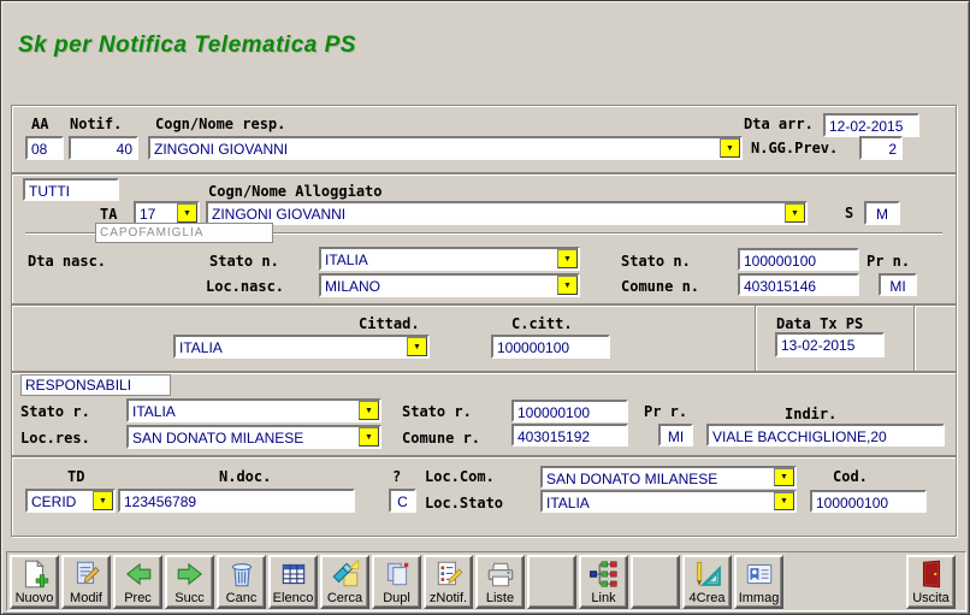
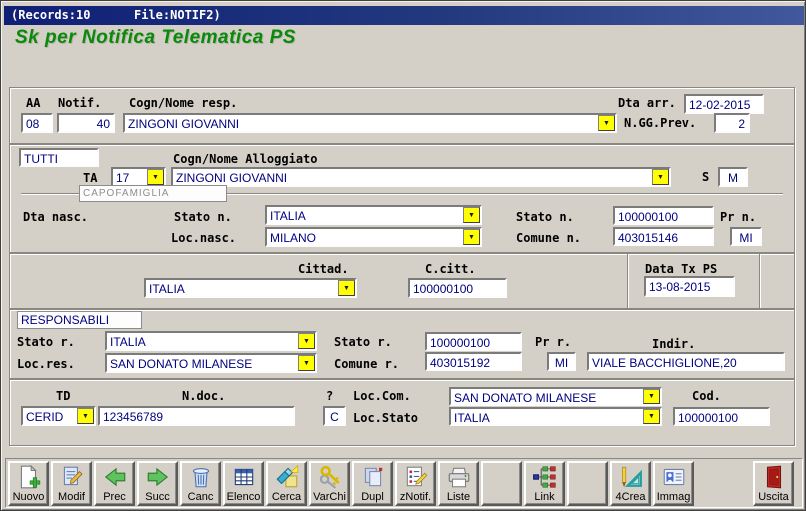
+ (Records:10
+ File:NOTIF2)
  Sk per Notifica Telematica PS
  AA
  Notif.
  Cogn/Nome resp.
  Dta arr.
  12-02-2015
  08
  40
  ZINGONI GIOVANNI
  N.GG.Prev.
  2
  TUTTI
  TA
  17
  Cogn/Nome Alloggiato
  ZINGONI GIOVANNI
  S
  M
  CAPOFAMIGLIA
  Dta nasc.
  Stato n.
  ITALIA
  Loc.nasc.
  MILANO
  Stato n.
  100000100
  Pr n.
  Comune n.
  403015146
  MI
  Cittad.
  ITALIA
  C.citt.
  100000100
  Data Tx PS
- 13-02-2015
+ 13-08-2015
  RESPONSABILI
  Stato r.
  ITALIA
  Stato r.
  100000100
  Pr r.
  Indir.
  Loc.res.
  SAN DONATO MILANESE
  Comune r.
  403015192
  MI
  VIALE BACCHIGLIONE,20
  TD
  N.doc.
  ?
  Loc.Com.
  SAN DONATO MILANESE
  Cod.
  CERID
  123456789
  C
  Loc.Stato
  ITALIA
  100000100
  Nuovo
  Modif
  Prec
  Succ
  Canc
  Elenco
  Cerca
+ VarChi
  Dupl
  zNotif.
  Liste
  Link
  4Crea
  Immag
  Uscita
